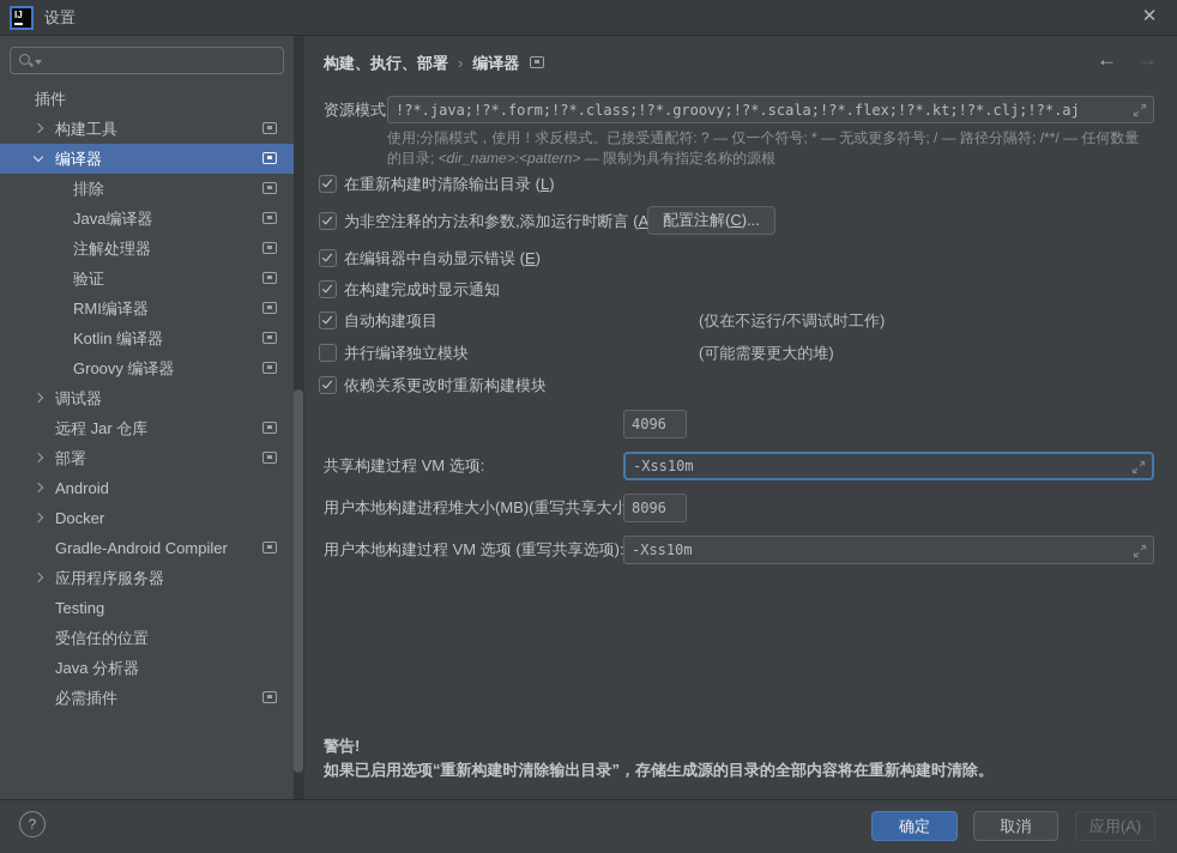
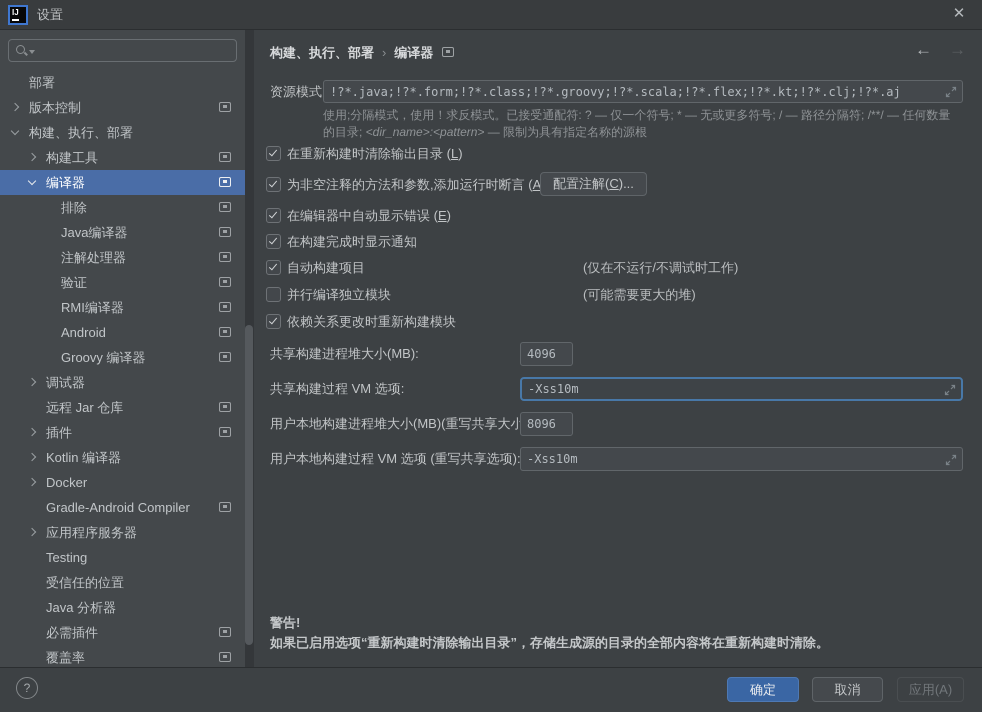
  IJ
  设置
  ✕
- 插件
+ 部署
+ 版本控制
+ 构建、执行、部署
  构建工具
  编译器
  排除
  Java编译器
  注解处理器
  验证
  RMI编译器
- Kotlin 编译器
+ Android
  Groovy 编译器
  调试器
  远程 Jar 仓库
- 部署
+ 插件
- Android
+ Kotlin 编译器
  Docker
  Gradle-Android Compiler
  应用程序服务器
  Testing
  受信任的位置
  Java 分析器
  必需插件
+ 覆盖率
  构建、执行、部署 › 编译器
  ← →
  资源模式
  !?*.java;!?*.form;!?*.class;!?*.groovy;!?*.scala;!?*.flex;!?*.kt;!?*.clj;!?*.aj
  使用;分隔模式，使用！求反模式。已接受通配符: ? — 仅一个符号; * — 无或更多符号; / — 路径分隔符; /**/ — 任何数量的目录; <dir_name>:<pattern> — 限制为具有指定名称的源根
  在重新构建时清除输出目录 (L)
  为非空注释的方法和参数,添加运行时断言 (A
  配置注解(C)...
  在编辑器中自动显示错误 (E)
  在构建完成时显示通知
  自动构建项目
  (仅在不运行/不调试时工作)
  并行编译独立模块
  (可能需要更大的堆)
  依赖关系更改时重新构建模块
  警告!
  如果已启用选项“重新构建时清除输出目录”，存储生成源的目录的全部内容将在重新构建时清除。
+ 共享构建进程堆大小(MB):
  4096
  共享构建过程 VM 选项:
  -Xss10m
  用户本地构建进程堆大小(MB)(重写共享大小
  8096
  用户本地构建过程 VM 选项 (重写共享选项):
  -Xss10m
  ?
  确定
  取消
  应用(A)
